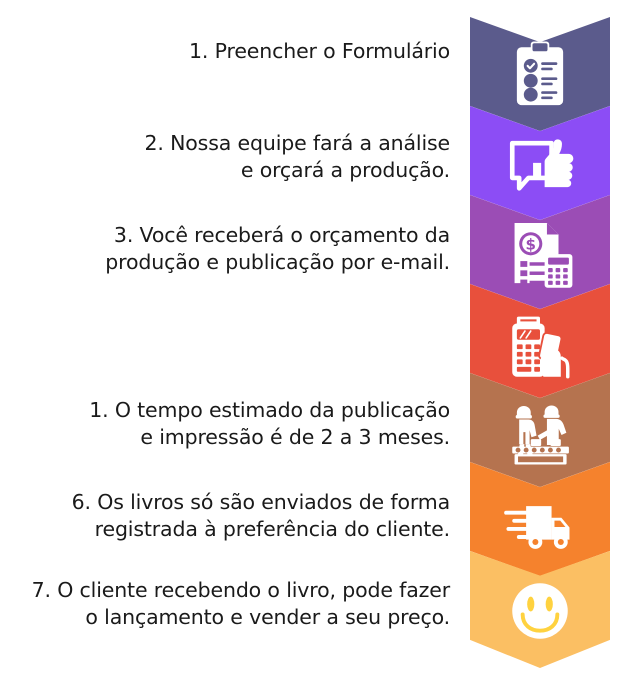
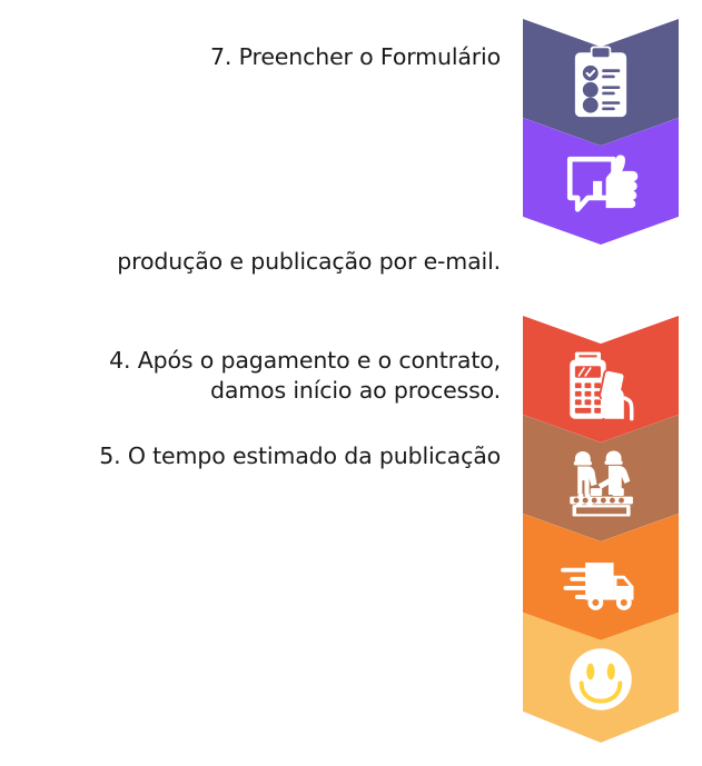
- 1. Preencher o Formulário
+ 7. Preencher o Formulário
- 2. Nossa equipe fará a análise
- e orçará a produção.
- 3. Você receberá o orçamento da
  produção e publicação por e-mail.
+ 4. Após o pagamento e o contrato,
+ damos início ao processo.
- 1. O tempo estimado da publicação
+ 5. O tempo estimado da publicação
- e impressão é de 2 a 3 meses.
- 6. Os livros só são enviados de forma
- registrada à preferência do cliente.
- 7. O cliente recebendo o livro, pode fazer
- o lançamento e vender a seu preço.
- $
